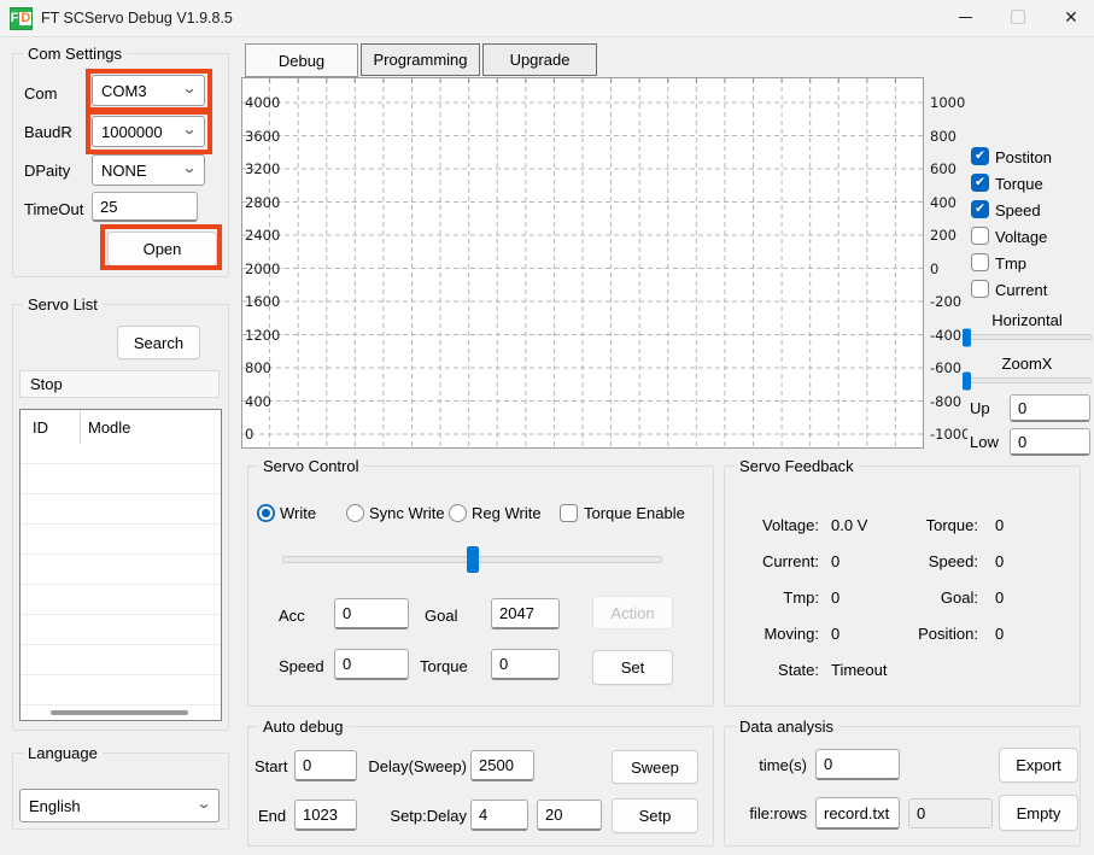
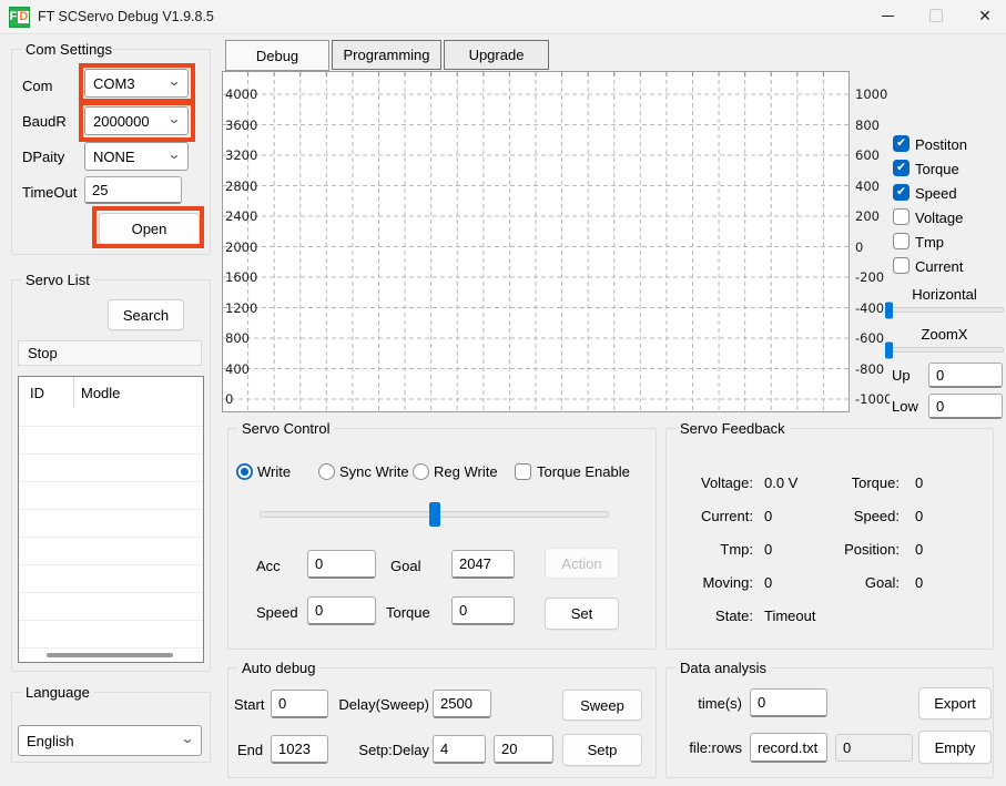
  F
  D
  FT SCServo Debug V1.9.8.5
  ✕
  Com Settings
  Com
  COM3
  ⌄
  BaudR
- 1000000
+ 2000000
  ⌄
  DPaity
  NONE
  ⌄
  TimeOut
  25
  Open
  Servo List
  Search
  Stop
  ID
  Modle
  Language
  English
  ⌄
  Debug
  Programming
  Upgrade
  4000
  3600
  3200
  2800
  2400
  2000
  1600
  1200
  800
  400
  0
  1000
  800
  600
  400
  200
  0
  -200
  -400
  -600
  -800
  -1000
  Postiton
  Torque
  Speed
  Voltage
  Tmp
  Current
  Horizontal
  ZoomX
  Up
  0
  Low
  0
  Servo Control
  Write
  Sync Write
  Reg Write
  Torque Enable
  Acc
  0
  Goal
  2047
  Action
  Speed
  0
  Torque
  0
  Set
  Servo Feedback
  Voltage:
  0.0 V
  Torque:
  0
  Current:
  0
  Speed:
  0
  Tmp:
  0
- Goal:
+ Position:
  0
  Moving:
  0
- Position:
+ Goal:
  0
  State:
  Timeout
  Auto debug
  Start
  0
  Delay(Sweep)
  2500
  Sweep
  End
  1023
  Setp:Delay
  4
  20
  Setp
  Data analysis
  time(s)
  0
  Export
  file:rows
  record.txt
  0
  Empty
